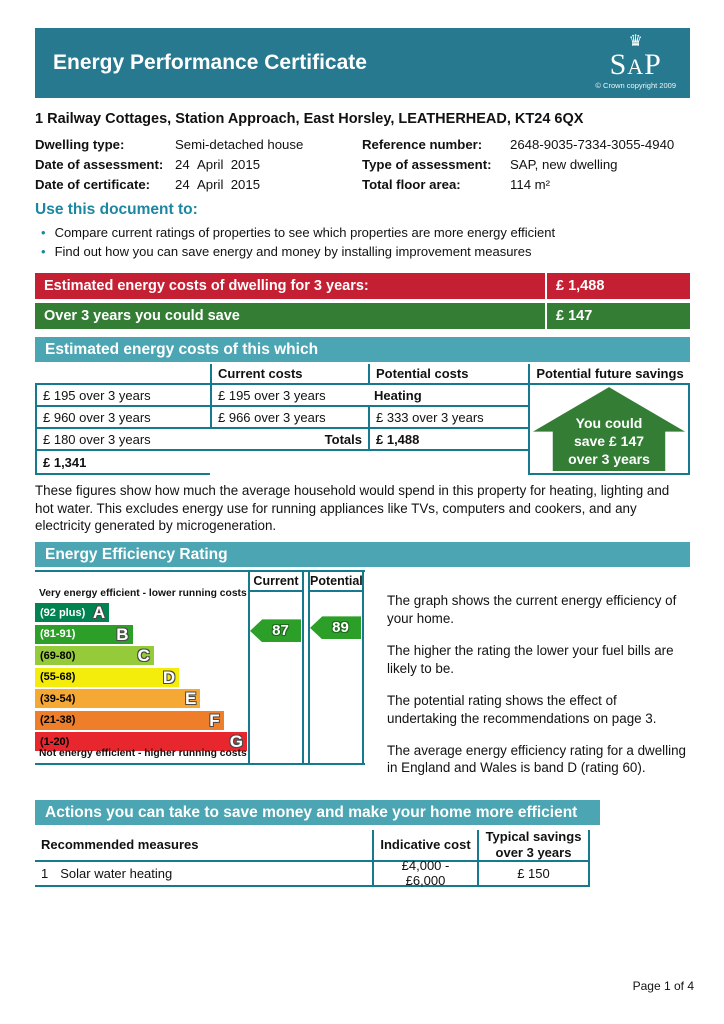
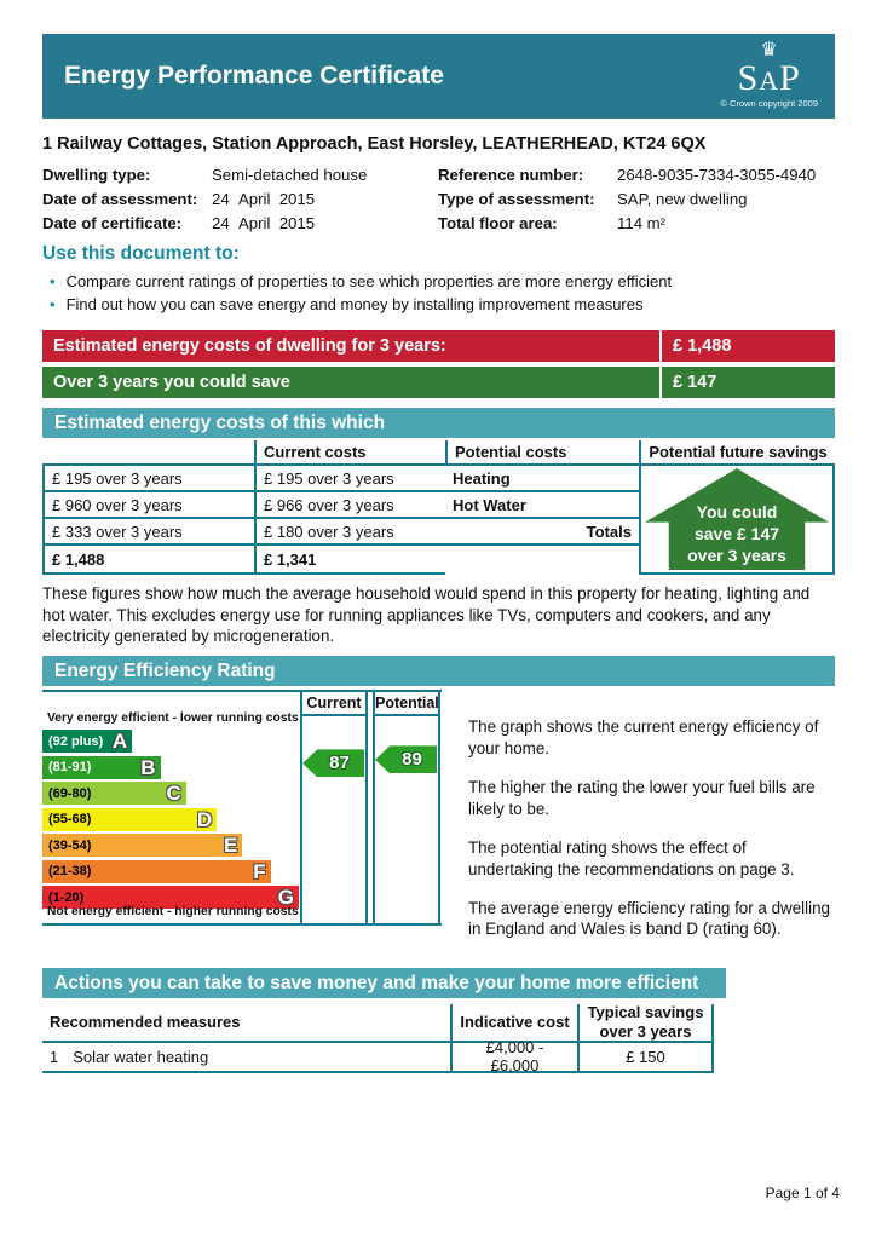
  Energy Performance Certificate
  ♛
  S
  A
  P
  © Crown copyright 2009
  1 Railway Cottages, Station Approach, East Horsley, LEATHERHEAD, KT24 6QX
  Dwelling type:
  Semi-detached house
  Reference number:
  2648-9035-7334-3055-4940
  Date of assessment:
  24 April 2015
  Type of assessment:
  SAP, new dwelling
  Date of certificate:
  24 April 2015
  Total floor area:
  114 m²
  Use this document to:
  •
  Compare current ratings of properties to see which properties are more energy efficient
  •
  Find out how you can save energy and money by installing improvement measures
  Estimated energy costs of dwelling for 3 years:
  £ 1,488
  Over 3 years you could save
  £ 147
  Estimated energy costs of this which
  Current costs
  Potential costs
  Potential future savings
  £ 195 over 3 years
  £ 195 over 3 years
  Heating
  £ 960 over 3 years
  £ 966 over 3 years
+ Hot Water
  £ 333 over 3 years
  £ 180 over 3 years
  Totals
  £ 1,488
  £ 1,341
  You could
  save £ 147
  over 3 years
  These figures show how much the average household would spend in this property for heating, lighting and hot water. This excludes energy use for running appliances like TVs, computers and cookers, and any electricity generated by microgeneration.
  Energy Efficiency Rating
  Very energy efficient - lower running costs
  (92 plus)
  A
  (81-91)
  B
  (69-80)
  C
  (55-68)
  D
  (39-54)
  E
  (21-38)
  F
  (1-20)
  G
  Not energy efficient - higher running costs
  Current
  Potential
  87
  89
  The graph shows the current energy efficiency of your home.
  The higher the rating the lower your fuel bills are likely to be.
  The potential rating shows the effect of undertaking the recommendations on page 3.
  The average energy efficiency rating for a dwelling in England and Wales is band D (rating 60).
  Actions you can take to save money and make your home more efficient
  Recommended measures
  Indicative cost
  Typical savings
  over 3 years
  1
  Solar water heating
  £4,000 - £6,000
  £ 150
  Page 1 of 4
